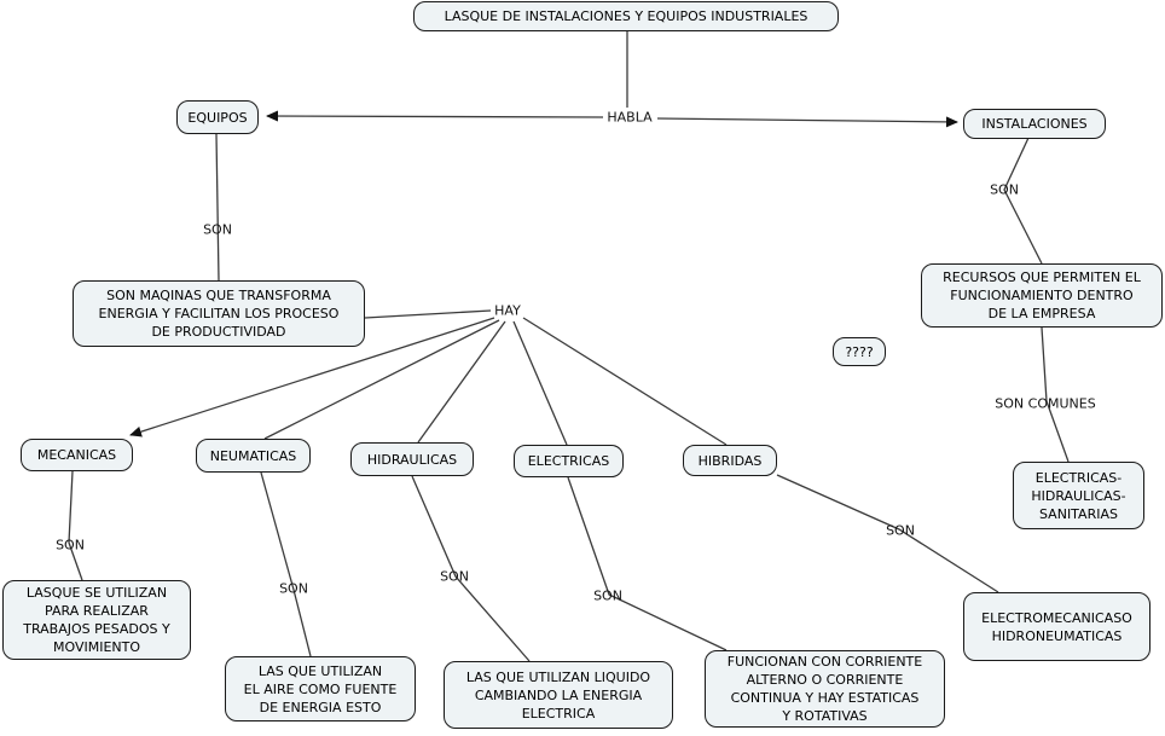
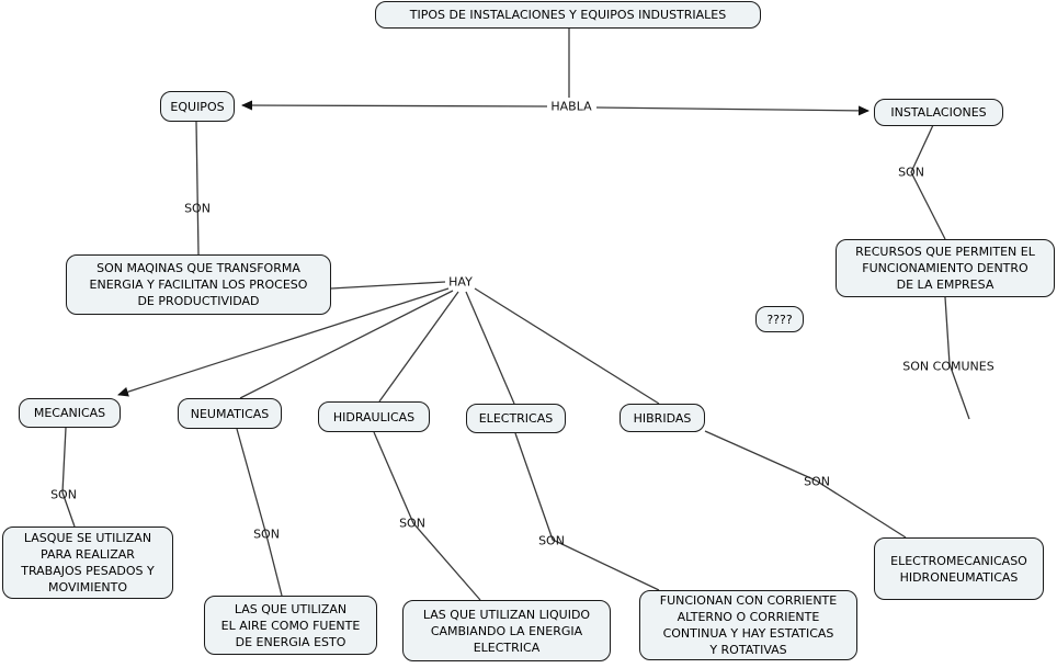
- LASQUE DE INSTALACIONES Y EQUIPOS INDUSTRIALES
+ TIPOS DE INSTALACIONES Y EQUIPOS INDUSTRIALES
  EQUIPOS
  INSTALACIONES
  SON MAQINAS QUE TRANSFORMA
  ENERGIA Y FACILITAN LOS PROCESO
  DE PRODUCTIVIDAD
  RECURSOS QUE PERMITEN EL
  FUNCIONAMIENTO DENTRO
  DE LA EMPRESA
  ????
  MECANICAS
  NEUMATICAS
  HIDRAULICAS
  ELECTRICAS
  HIBRIDAS
- ELECTRICAS-
- HIDRAULICAS-
- SANITARIAS
  LASQUE SE UTILIZAN
  PARA REALIZAR
  TRABAJOS PESADOS Y
  MOVIMIENTO
  LAS QUE UTILIZAN
  EL AIRE COMO FUENTE
  DE ENERGIA ESTO
  LAS QUE UTILIZAN LIQUIDO
  CAMBIANDO LA ENERGIA
  ELECTRICA
  FUNCIONAN CON CORRIENTE
  ALTERNO O CORRIENTE
  CONTINUA Y HAY ESTATICAS
  Y ROTATIVAS
  ELECTROMECANICASO
  HIDRONEUMATICAS
  HABLA
  SON
  HAY
  SON
  SON COMUNES
  SON
  SON
  SON
  SON
  SON
